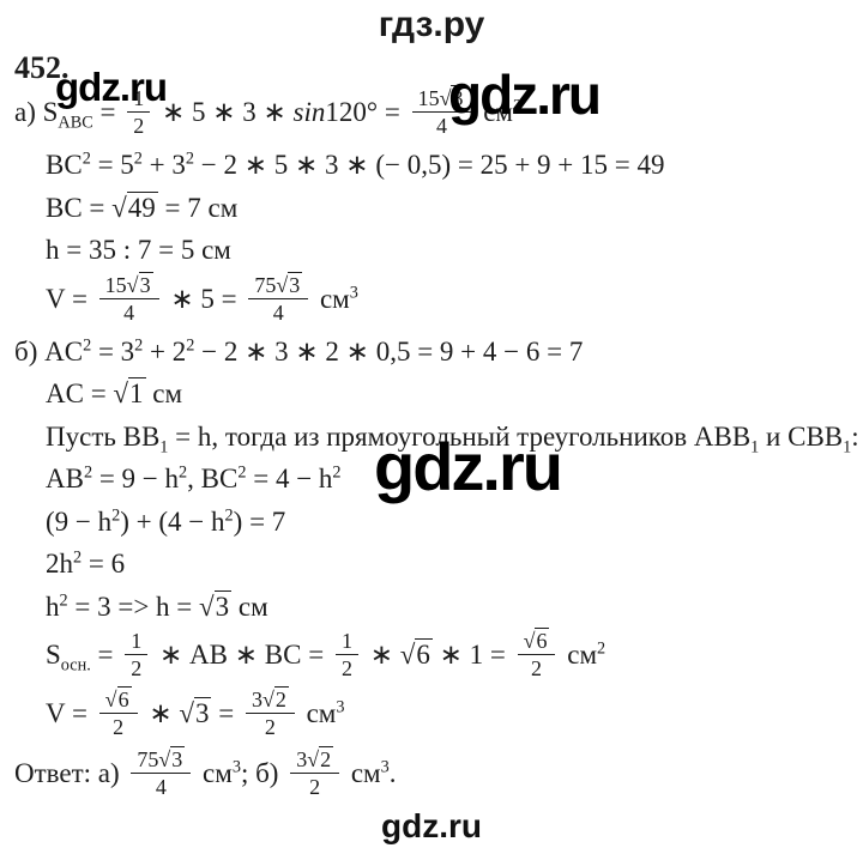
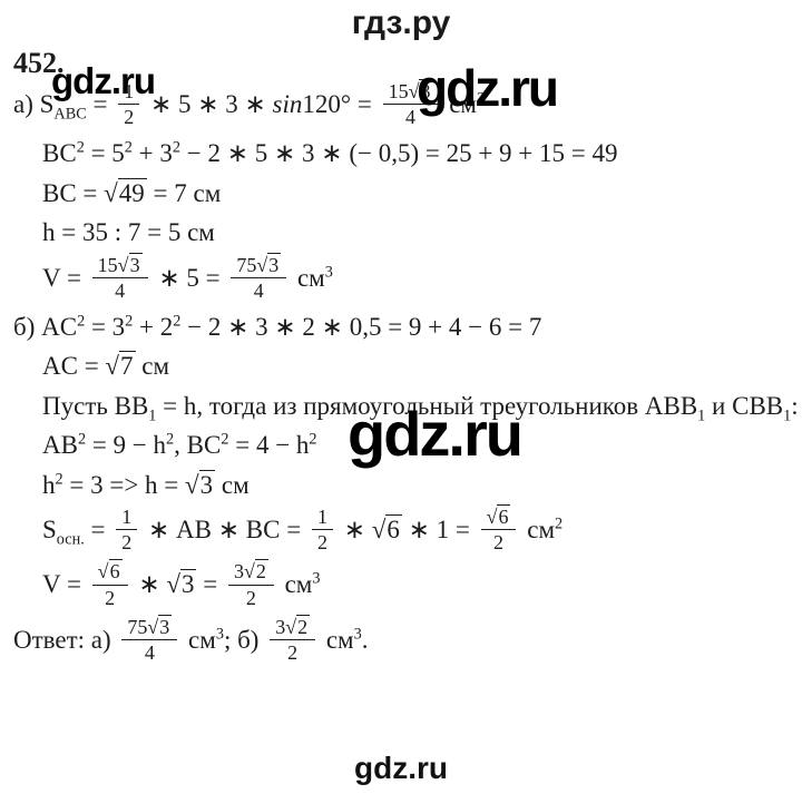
  гдз.ру
  gdz.ru
  gdz.ru
  gdz.ru
  452.
  а) SABC =
  1
  2
  ∗ 5 ∗ 3 ∗ sin120° =
  15√3
  4
  см2
  BC2 = 52 + 32 − 2 ∗ 5 ∗ 3 ∗ (− 0,5) = 25 + 9 + 15 = 49
  BC = √49 = 7 см
  h = 35 : 7 = 5 см
  V =
  15√3
  4
  ∗ 5 =
  75√3
  4
  см3
  б) AC2 = 32 + 22 − 2 ∗ 3 ∗ 2 ∗ 0,5 = 9 + 4 − 6 = 7
- AC = √1 см
+ AC = √7 см
  Пусть BB1 = h, тогда из прямоугольный треугольников ABB1 и CBB1:
  AB2 = 9 − h2, BC2 = 4 − h2
- (9 − h2) + (4 − h2) = 7
- 2h2 = 6
  h2 = 3 => h = √3 см
  Sосн. =
  1
  2
  ∗ AB ∗ BC =
  1
  2
  ∗ √6 ∗ 1 =
  √6
  2
  см2
  V =
  √6
  2
  ∗ √3 =
  3√2
  2
  см3
  Ответ: а)
  75√3
  4
  см3; б)
  3√2
  2
  см3.
  gdz.ru
